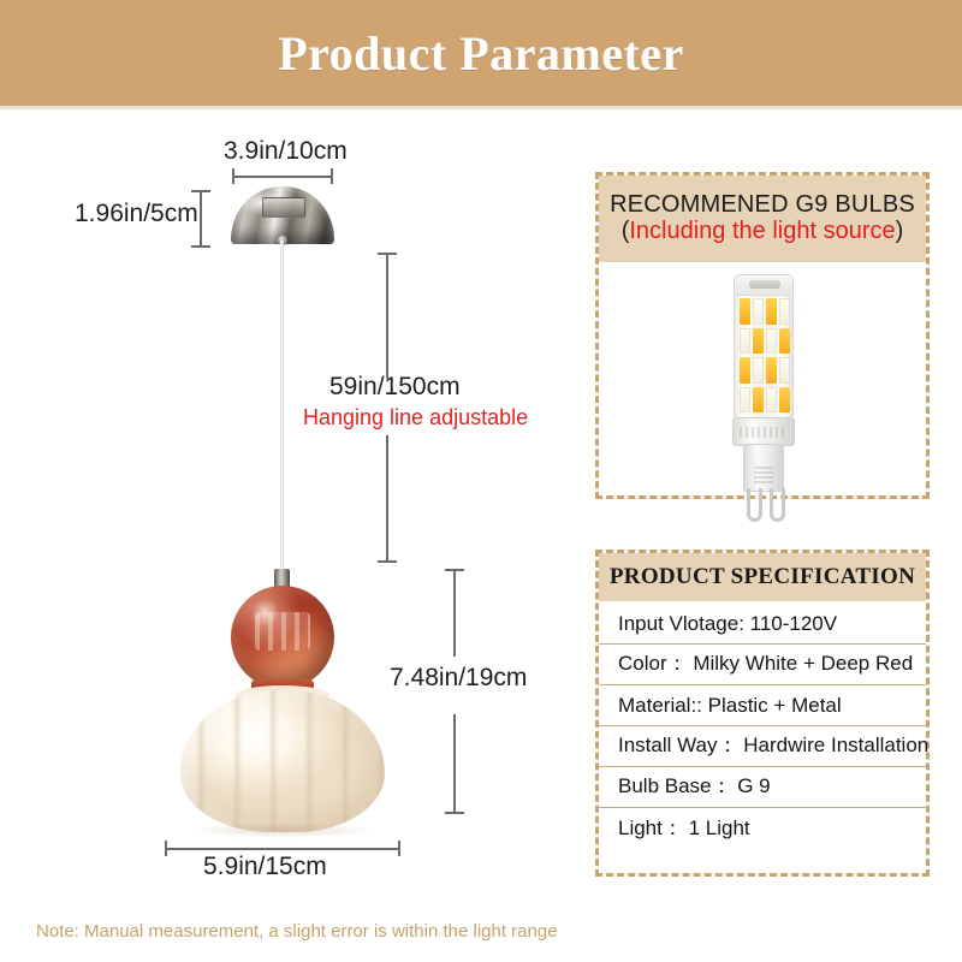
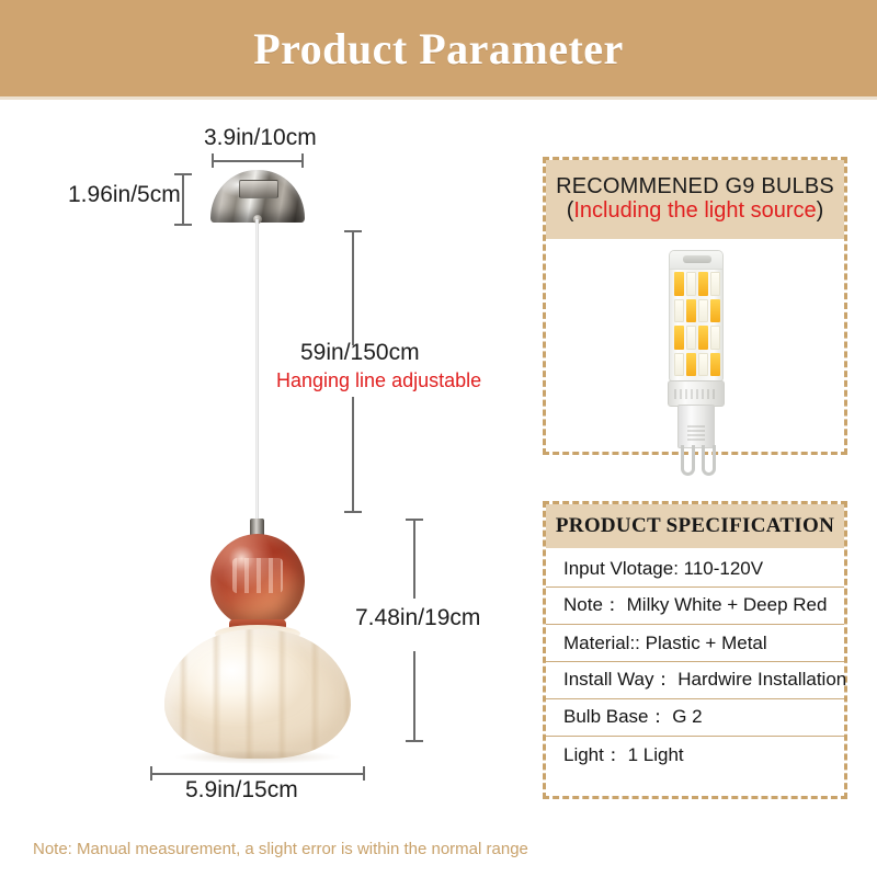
  Product Parameter
  3.9in/10cm
  1.96in/5cm
  59in/150cm
  Hanging line adjustable
  7.48in/19cm
  5.9in/15cm
  RECOMMENED G9 BULBS
  (Including the light source)
  PRODUCT SPECIFICATION
  Input Vlotage: 110-120V
- Color： Milky White + Deep Red
+ Note： Milky White + Deep Red
  Material:: Plastic + Metal
  Install Way： Hardwire Installation
- Bulb Base： G 9
+ Bulb Base： G 2
  Light： 1 Light
- Note: Manual measurement, a slight error is within the light range
+ Note: Manual measurement, a slight error is within the normal range
